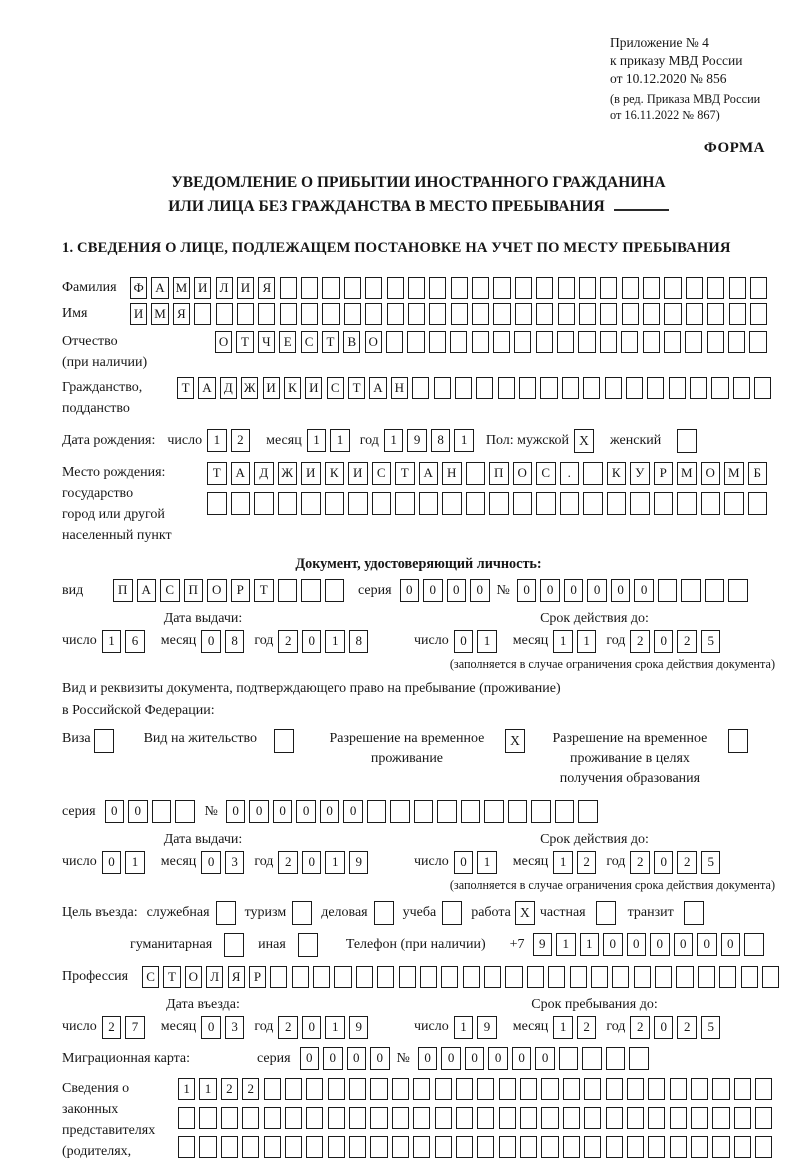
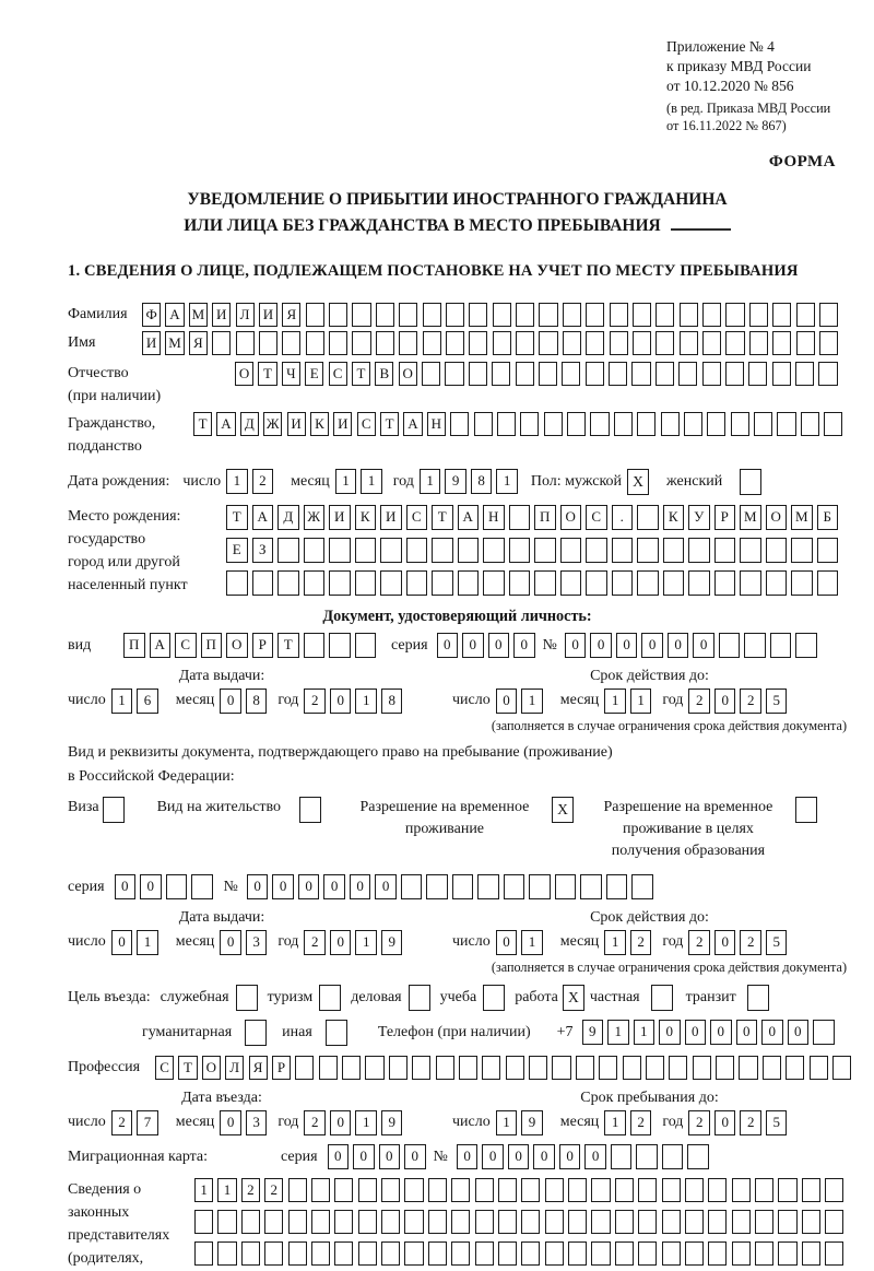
  Приложение № 4
  к приказу МВД России
  от 10.12.2020 № 856
  (в ред. Приказа МВД России
  от 16.11.2022 № 867)
  ФОРМА
  УВЕДОМЛЕНИЕ О ПРИБЫТИИ ИНОСТРАННОГО ГРАЖДАНИНА
  ИЛИ ЛИЦА БЕЗ ГРАЖДАНСТВА В МЕСТО ПРЕБЫВАНИЯ
  1. СВЕДЕНИЯ О ЛИЦЕ, ПОДЛЕЖАЩЕМ ПОСТАНОВКЕ НА УЧЕТ ПО МЕСТУ ПРЕБЫВАНИЯ
  Фамилия
  Ф А М И Л И Я
  Имя
  И М Я
  Отчество
  (при наличии)
  О Т Ч Е С Т В О
  Гражданство,
  подданство
  Т А Д Ж И К И С Т А Н
  Дата рождения:
  число
  1 2
  месяц
  1 1
  год
  1 9 8 1
  Пол: мужской
  X
  женский
  Место рождения:
  государство
  город или другой
  населенный пункт
  Т А Д Ж И К И С Т А Н П О С . К У Р М О М Б
+ Е З
  Документ, удостоверяющий личность:
  вид
  П А С П О Р Т
  серия
  0 0 0 0
  №
  0 0 0 0 0 0
  Дата выдачи:
  число
  1 6
  месяц
  0 8
  год
  2 0 1 8
  Срок действия до:
  число
  0 1
  месяц
  1 1
  год
  2 0 2 5
  (заполняется в случае ограничения срока действия документа)
  Вид и реквизиты документа, подтверждающего право на пребывание (проживание)
  в Российской Федерации:
  Виза
  Вид на жительство
  Разрешение на временное проживание
  X
  Разрешение на временное проживание в целях получения образования
  серия
  0 0
  №
  0 0 0 0 0 0
  Дата выдачи:
  число
  0 1
  месяц
  0 3
  год
  2 0 1 9
  Срок действия до:
  число
  0 1
  месяц
  1 2
  год
  2 0 2 5
  (заполняется в случае ограничения срока действия документа)
  Цель въезда:
  служебная
  туризм
  деловая
  учеба
  работа
  X
  частная
  транзит
  гуманитарная
  иная
  Телефон (при наличии)
  +7
  9 1 1 0 0 0 0 0 0
  Профессия
  С Т О Л Я Р
  Дата въезда:
  число
  2 7
  месяц
  0 3
  год
  2 0 1 9
  Срок пребывания до:
  число
  1 9
  месяц
  1 2
  год
  2 0 2 5
  Миграционная карта:
  серия
  0 0 0 0
  №
  0 0 0 0 0 0
  Сведения о
  законных
  представителях
  (родителях,
  1 1 2 2
